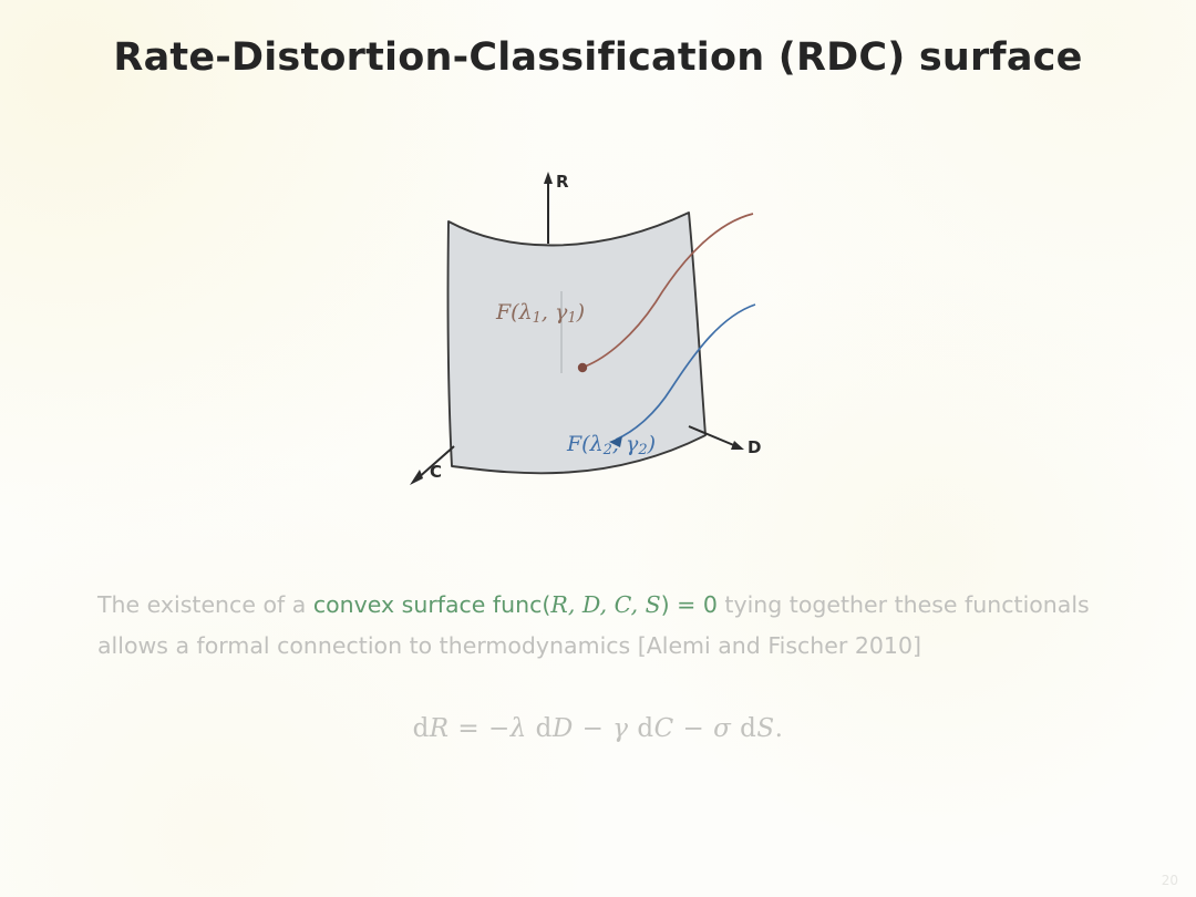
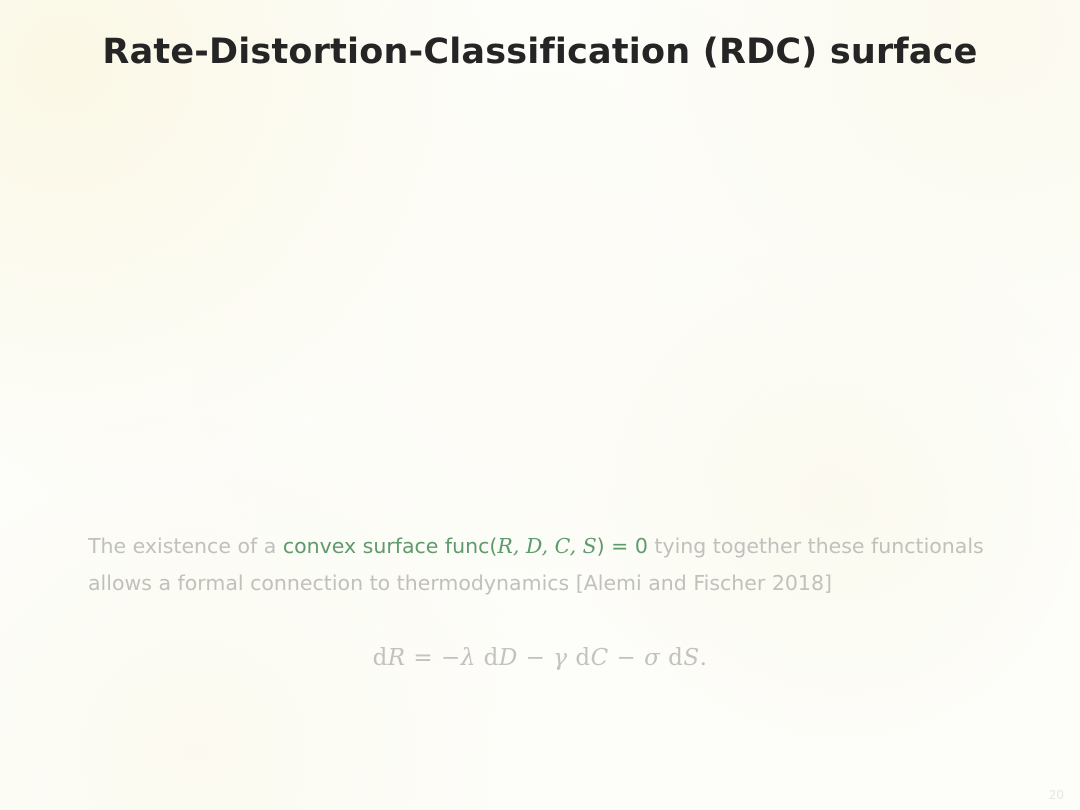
  Rate-Distortion-Classification (RDC) surface
- F(λ1, γ1)
- F(λ2, γ2)
- R
- C
- D
- The existence of a convex surface func(R, D, C, S) = 0 tying together these functionals allows a formal connection to thermodynamics [Alemi and Fischer 2010]
+ The existence of a convex surface func(R, D, C, S) = 0 tying together these functionals allows a formal connection to thermodynamics [Alemi and Fischer 2018]
  dR = −λ dD − γ dC − σ dS.
  20
